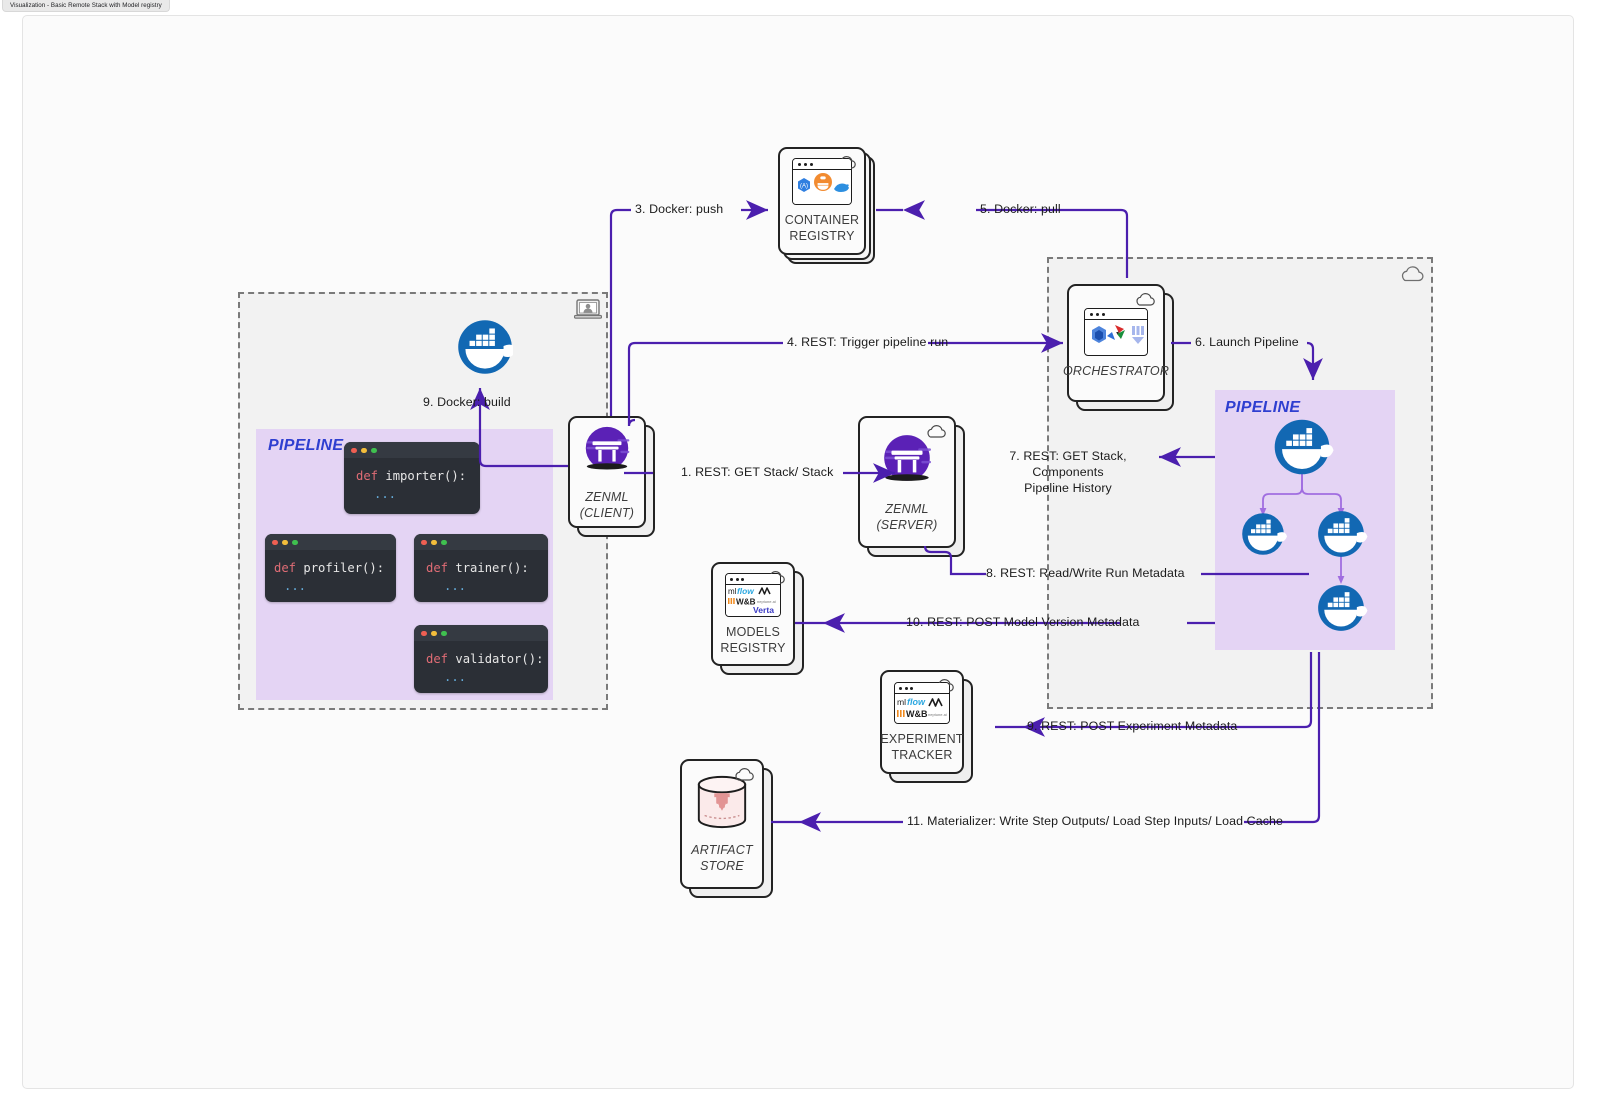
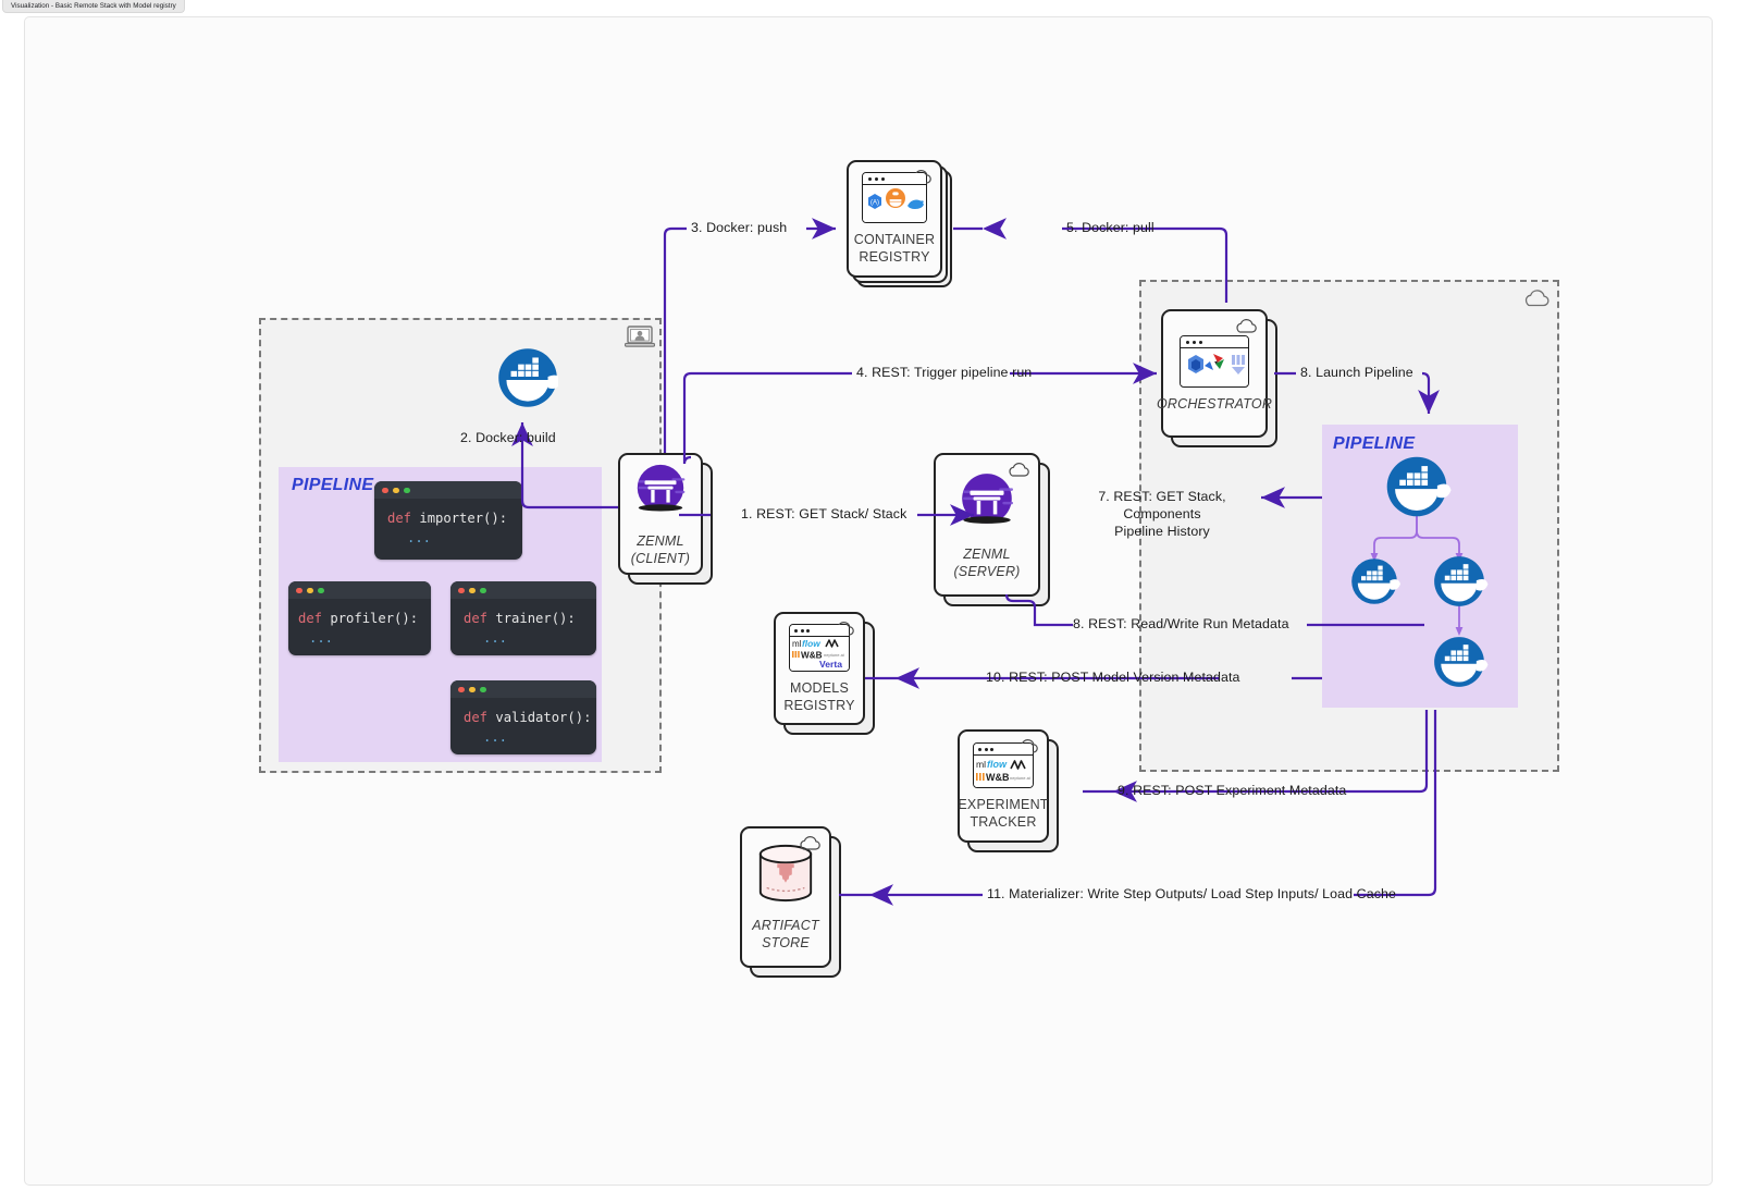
  PIPELINE
  def importer():
  ...
  def profiler():
  ...
  def trainer():
  ...
  def validator():
  ...
  PIPELINE
  CONTAINER
  REGISTRY
  ZENML
  (CLIENT)
  ZENML
  (SERVER)
  ORCHESTRATOR
  ml
  flow
  W&B
  Verta
  MODELS
  REGISTRY
  ml
  flow
  W&B
  EXPERIMENT
  TRACKER
  ARTIFACT
  STORE
  1. REST: GET Stack/ Stack
- 9. Docker: build
+ 2. Docker: build
  3. Docker: push
  4. REST: Trigger pipeline run
  5. Docker: pull
- 6. Launch Pipeline
+ 8. Launch Pipeline
  7. REST: GET Stack, Components
  Pipeline History
  8. REST: Read/Write Run Metadata
  9. REST: POST Experiment Metadata
  10. REST: POST Model Version Metadata
  11. Materializer: Write Step Outputs/ Load Step Inputs/ Load Cache
